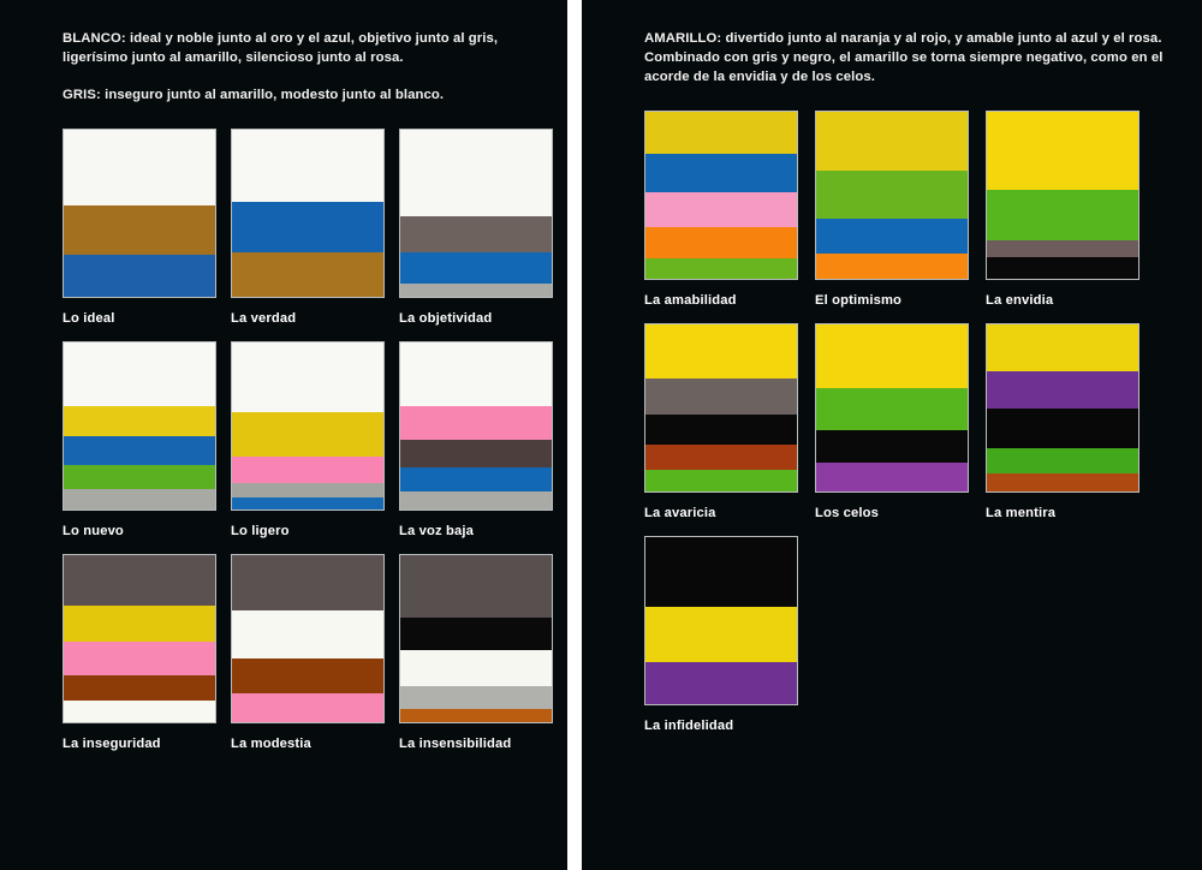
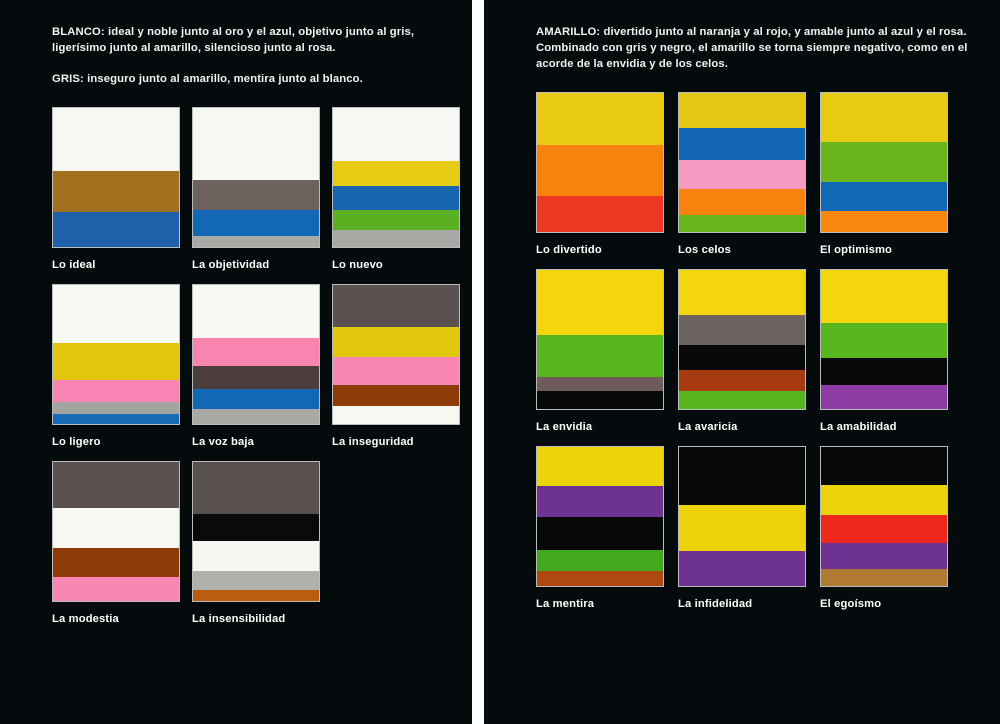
  BLANCO: ideal y noble junto al oro y el azul, objetivo junto al gris, ligerísimo junto al amarillo, silencioso junto al rosa.
- GRIS: inseguro junto al amarillo, modesto junto al blanco.
+ GRIS: inseguro junto al amarillo, mentira junto al blanco.
  Lo ideal
- La verdad
  La objetividad
  Lo nuevo
  Lo ligero
  La voz baja
  La inseguridad
  La modestia
  La insensibilidad
  AMARILLO: divertido junto al naranja y al rojo, y amable junto al azul y el rosa. Combinado con gris y negro, el amarillo se torna siempre negativo, como en el acorde de la envidia y de los celos.
+ Lo divertido
- La amabilidad
+ Los celos
  El optimismo
  La envidia
  La avaricia
- Los celos
+ La amabilidad
  La mentira
  La infidelidad
+ El egoísmo
